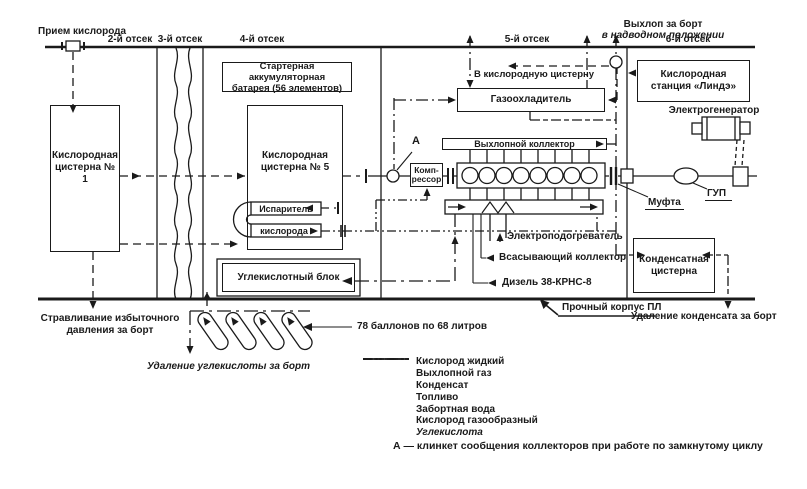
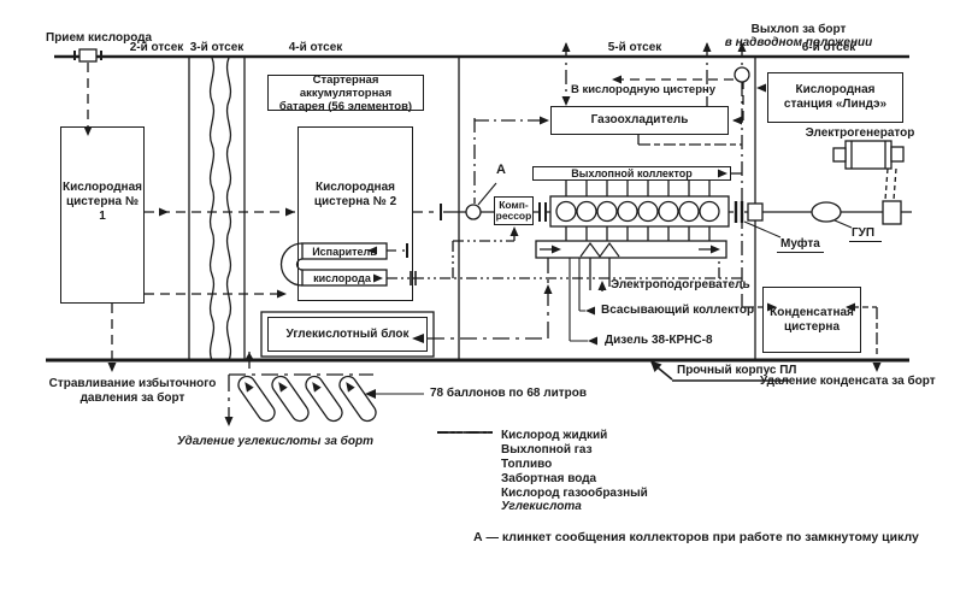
  Стартерная аккумуляторная
  батарея (56 элементов)
  Кислородная
  цистерна № 1
  Кислородная
- цистерна № 5
+ цистерна № 2
  Углекислотный блок
  Газоохладитель
  Выхлопной коллектор
  Комп-
  рессор
  Кислородная
  станция «Линдэ»
  Конденсатная
  цистерна
  Прием кислорода
  2-й отсек
  3-й отсек
  4-й отсек
  5-й отсек
  6-й отсек
  Выхлоп за борт
  в надводном положении
  В кислородную цистерну
  Электрогенератор
  Муфта
  ГУП
  Электроподогреватель
  Всасывающий коллектор
  Дизель 38-КРНС-8
  Прочный корпус ПЛ
  ение конденсата за борт
  Стравливание избыточного
  давления за борт
  Удаление углекислоты за борт
  78 баллонов по 68 литров
  А
  Испарител
  кислорода
  Кислород жидкий
  Выхлопной газ
- Конденсат
  Топливо
  Забортная вода
  Кислород газообразный
  Углекислота
  А — клинкет сообщения коллекторов при работе по замкнутому циклу
